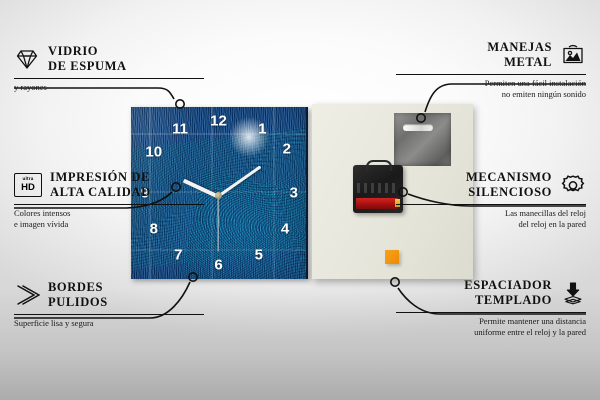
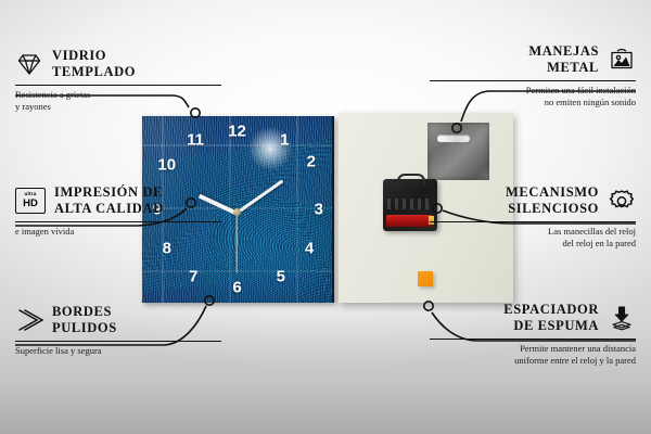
  12
  1
  2
  3
  4
  5
  6
  7
  8
  9
  10
  11
  VIDRIO
- DE ESPUMA
+ TEMPLADO
+ Resistencia a grietas
  y rayones
  HD
  IMPRESIÓN DE
  ALTA CALIDAD
- Colores intensos
  e imagen vívida
  BORDES
  PULIDOS
  Superficie lisa y segura
  MANEJAS
  METAL
  Permiten una fácil instalación
  no emiten ningún sonido
  MECANISMO
  SILENCIOSO
  Las manecillas del reloj
  del reloj en la pared
  ESPACIADOR
- TEMPLADO
+ DE ESPUMA
  Permite mantener una distancia
  uniforme entre el reloj y la pared
